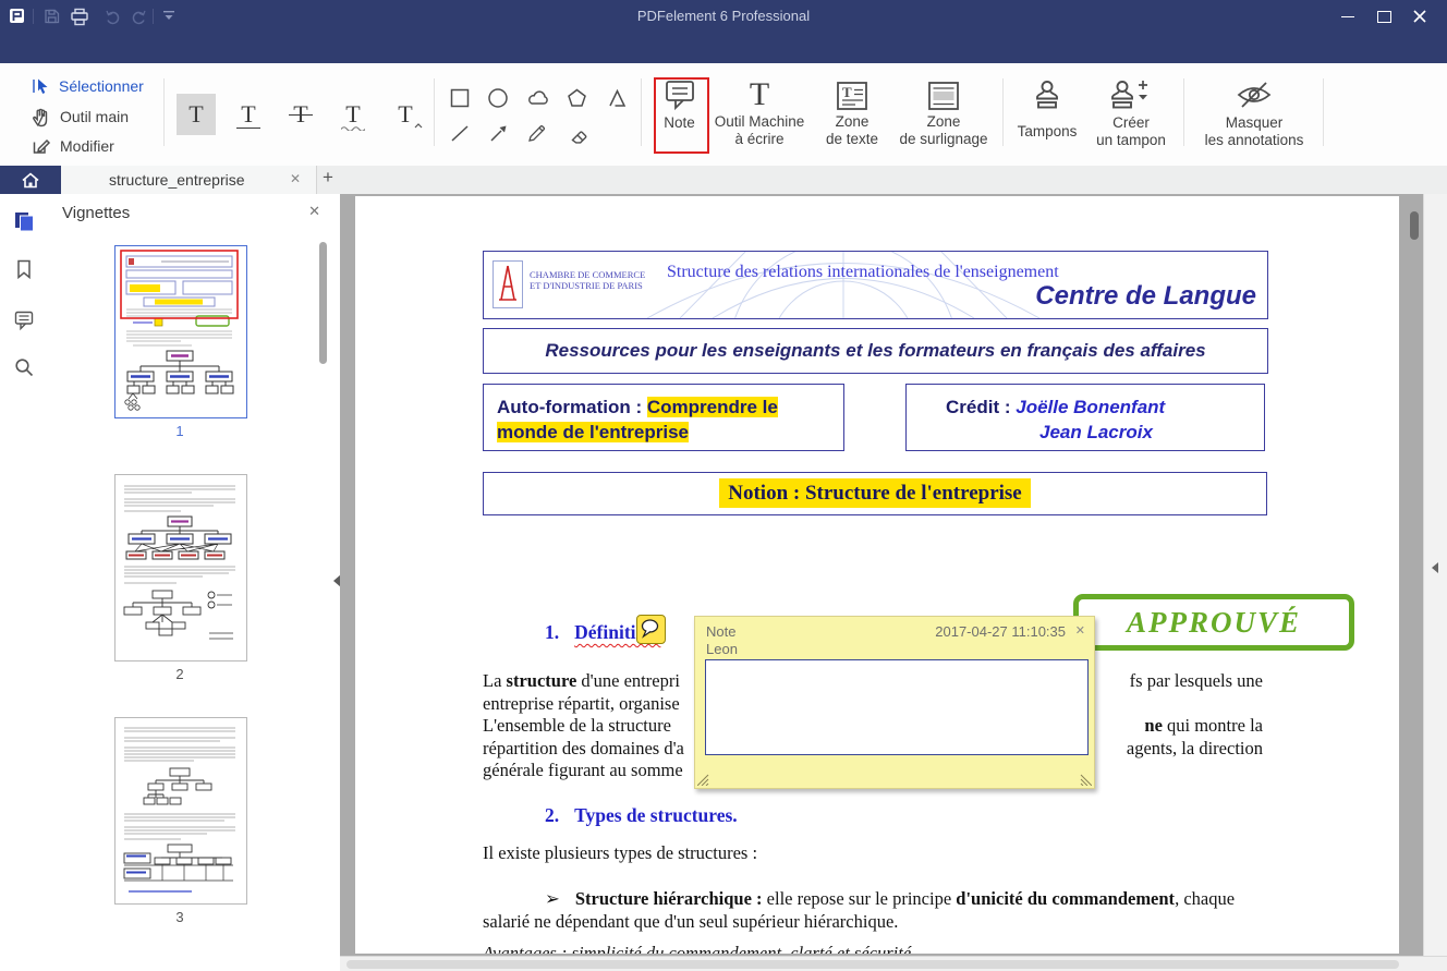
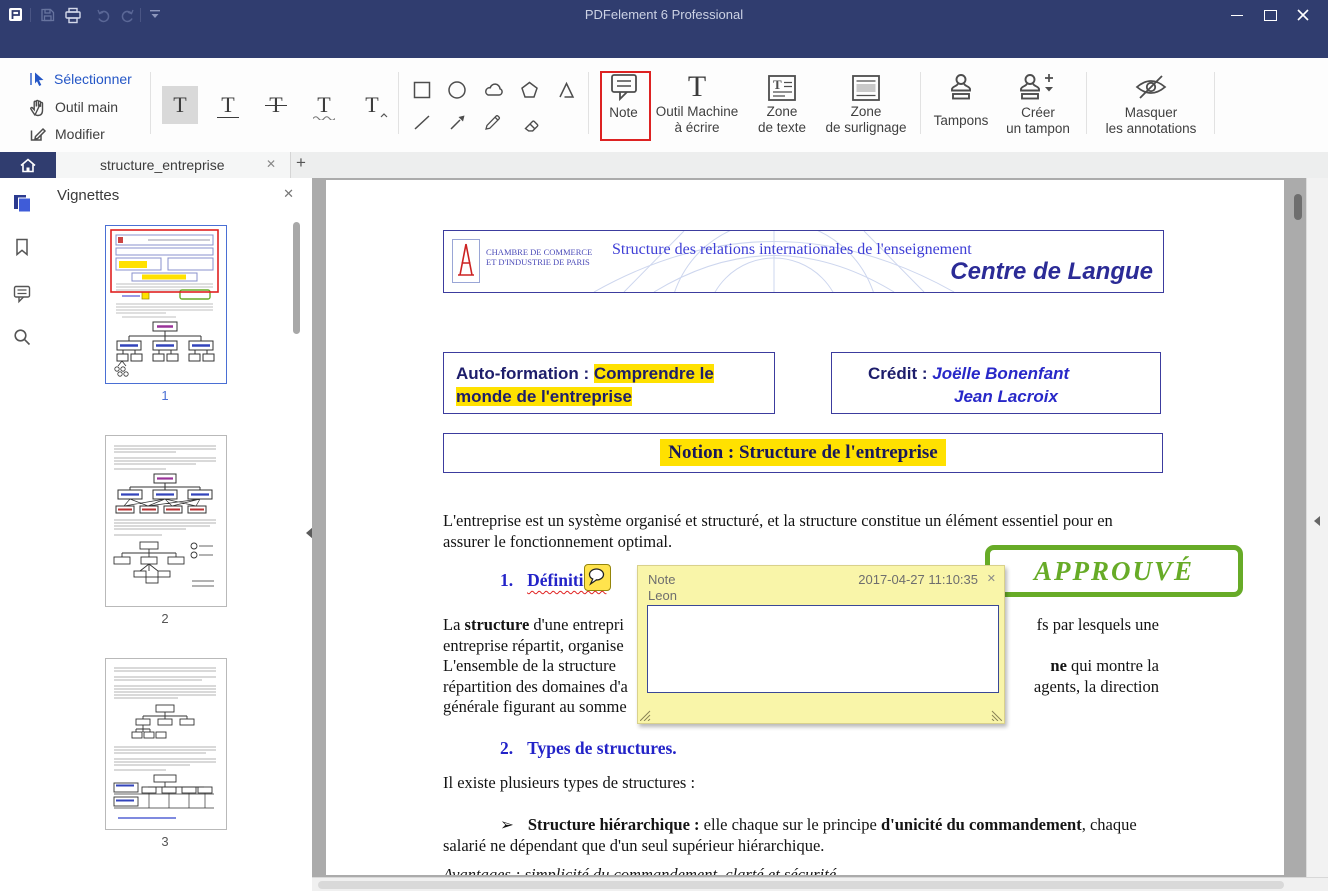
  PDFelement 6 Professional
  Sélectionner
  Outil main
  Modifier
  T
  T
  T
  T
  T
  Note
  T
  Outil Machine
  à écrire
  T
  Zone
  de texte
  Zone
  de surlignage
  Tampons
  Créer
  un tampon
  Masquer
  les annotations
  structure_entreprise
  ✕
  +
  Vignettes
  ✕
  1
  2
  3
  CHAMBRE DE COMMERCE
  ET D'INDUSTRIE DE PARIS
  Structure des relations internationales de l'enseignement
  Centre de Langue
- Ressources pour les enseignants et les formateurs en français des affaires
  Auto-formation : Comprendre le monde de l'entreprise
  Crédit : Joëlle Bonenfant
  Jean Lacroix
  Notion : Structure de l'entreprise
+ L'entreprise est un système organisé et structuré, et la structure constitue un élément essentiel pour en
+ assurer le fonctionnement optimal.
  1. Définiti
  APPROUVÉ
  La structure d'une entrepri
  fs par lesquels une
  entreprise répartit, organise
  L'ensemble de la structure
  ne qui montre la
  répartition des domaines d'a
  agents, la direction
  générale figurant au somme
  Note
  Leon
  2017-04-27 11:10:35
  ✕
  2. Types de structures.
  Il existe plusieurs types de structures :
- ➢ Structure hiérarchique : elle repose sur le principe d'unicité du commandement, chaque
+ ➢ Structure hiérarchique : elle chaque sur le principe d'unicité du commandement, chaque
  salarié ne dépendant que d'un seul supérieur hiérarchique.
  Avantages : simplicité du commandement, clarté et sécurité
